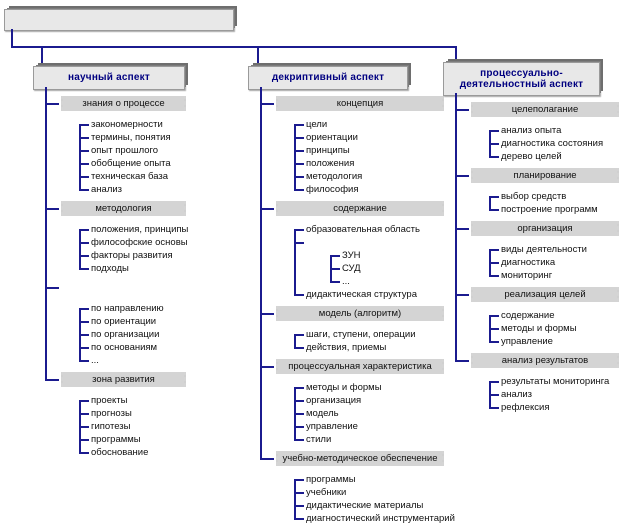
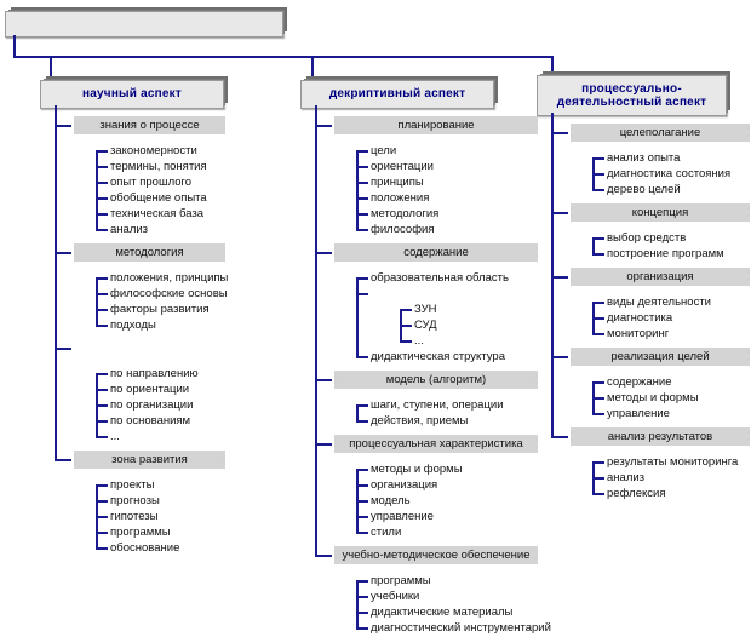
  научный аспект
  знания о процессе
  закономерности
  термины, понятия
  опыт прошлого
  обобщение опыта
  техническая база
  анализ
  методология
  положения, принципы
  философские основы
  факторы развития
  подходы
  по направлению
  по ориентации
  по организации
  по основаниям
  ...
  зона развития
  проекты
  прогнозы
  гипотезы
  программы
  обоснование
  декриптивный аспект
- концепция
+ планирование
  цели
  ориентации
  принципы
  положения
  методология
  философия
  содержание
  образовательная область
  ЗУН
  СУД
  ...
  дидактическая структура
  модель (алгоритм)
  шаги, ступени, операции
  действия, приемы
  процессуальная характеристика
  методы и формы
  организация
  модель
  управление
  стили
  учебно-методическое обеспечение
  программы
  учебники
  дидактические материалы
  диагностический инструментарий
  процессуально-
  деятельностный аспект
  целеполагание
  анализ опыта
  диагностика состояния
  дерево целей
- планирование
+ концепция
  выбор средств
  построение программ
  организация
  виды деятельности
  диагностика
  мониторинг
  реализация целей
  содержание
  методы и формы
  управление
  анализ результатов
  результаты мониторинга
  анализ
  рефлексия
